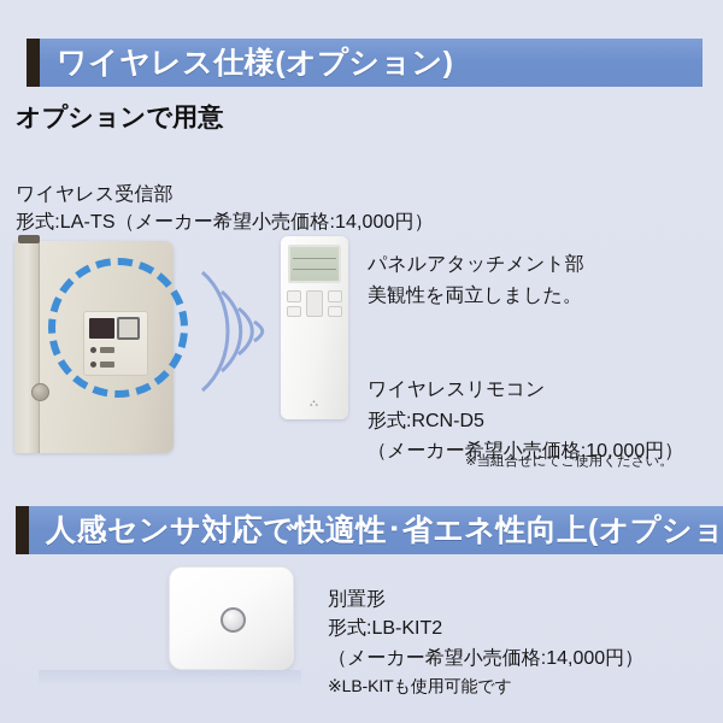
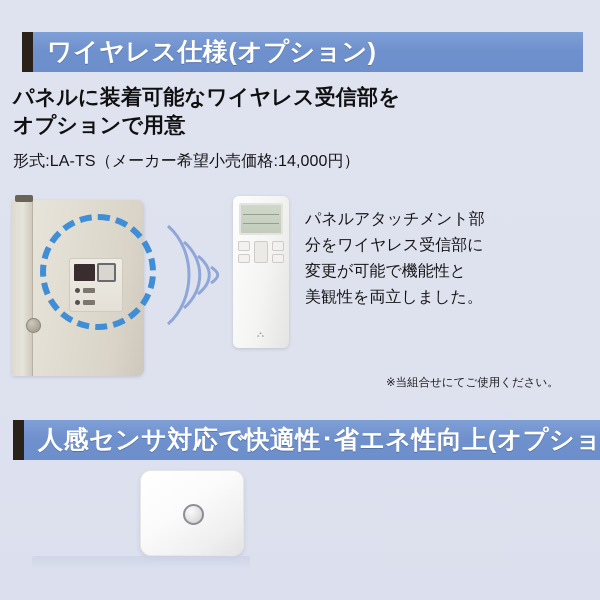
  ワイヤレス仕様(オプション)
+ パネルに装着可能なワイヤレス受信部を
  オプションで用意
- ワイヤレス受信部
  形式:LA-TS（メーカー希望小売価格:14,000円）
  パネルアタッチメント部
+ 分をワイヤレス受信部に
+ 変更が可能で機能性と
  美観性を両立しました。
- ワイヤレスリモコン
- 形式:RCN-D5
- （メーカー希望小売価格:10,000円）
  ※当組合せにてご使用ください。
  人感センサ対応で快適性･省エネ性向上(オプショ
- 別置形
- 形式:LB-KIT2
- （メーカー希望小売価格:14,000円）
- ※LB-KITも使用可能です
